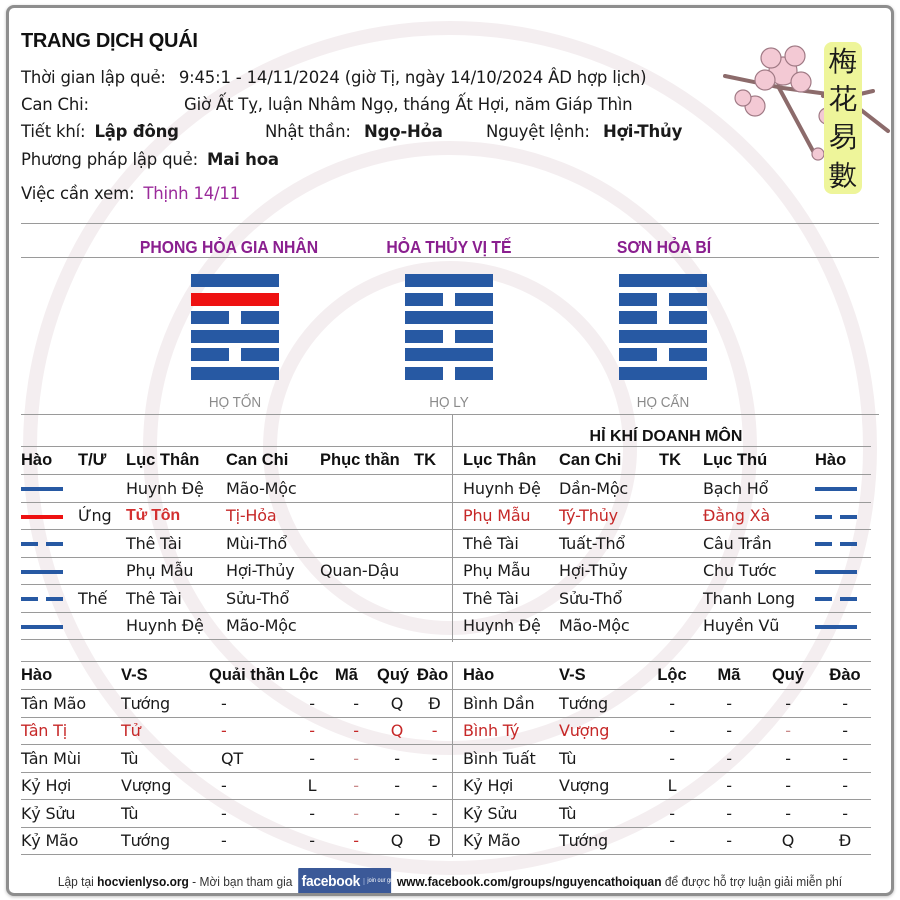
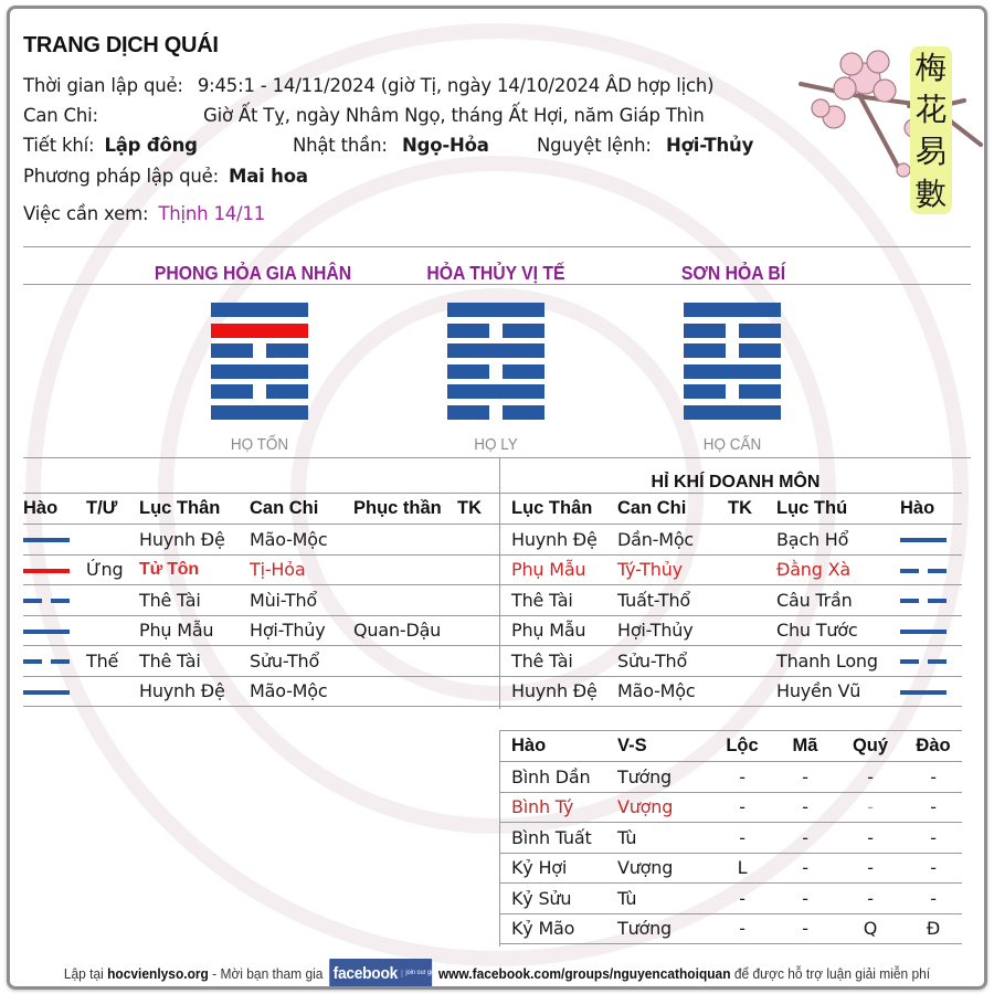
  TRANG DỊCH QUÁI
  Thời gian lập quẻ: 9:45:1 - 14/11/2024 (giờ Tị, ngày 14/10/2024 ÂD hợp lịch)
  Can Chi:
- Giờ Ất Tỵ, luận Nhâm Ngọ, tháng Ất Hợi, năm Giáp Thìn
+ Giờ Ất Tỵ, ngày Nhâm Ngọ, tháng Ất Hợi, năm Giáp Thìn
  Tiết khí: Lập đông
  Nhật thần:
  Ngọ-Hỏa
  Nguyệt lệnh:
  Hợi-Thủy
  Phương pháp lập quẻ: Mai hoa
  Việc cần xem: Thịnh 14/11
  梅
  花
  易
  數
  PHONG HỎA GIA NHÂN
  HỎA THỦY VỊ TẾ
  SƠN HỎA BÍ
  HỌ TỐN
  HỌ LY
  HỌ CẤN
  HỈ KHÍ DOANH MÔN
  Hào	T/Ư	Lục Thân	Can Chi	Phục thần	TK
  		Huynh Đệ	Mão-Mộc
  	Ứng	Tử Tôn	Tị-Hỏa
  		Thê Tài	Mùi-Thổ
  		Phụ Mẫu	Hợi-Thủy	Quan-Dậu
  	Thế	Thê Tài	Sửu-Thổ
  		Huynh Đệ	Mão-Mộc
  Lục Thân	Can Chi	TK	Lục Thú	Hào
  Huynh Đệ	Dần-Mộc		Bạch Hổ
  Phụ Mẫu	Tý-Thủy		Đằng Xà
  Thê Tài	Tuất-Thổ		Câu Trần
  Phụ Mẫu	Hợi-Thủy		Chu Tước
  Thê Tài	Sửu-Thổ		Thanh Long
  Huynh Đệ	Mão-Mộc		Huyền Vũ
- Hào	V-S	Quải thần	Lộc	Mã	Quý	Đào
- Tân Mão	Tướng	-	-	-	Q	Đ
- Tân Tị	Tử	-	-	-	Q	-
- Tân Mùi	Tù	QT	-	-	-	-
- Kỷ Hợi	Vượng	-	L	-	-	-
- Kỷ Sửu	Tù	-	-	-	-	-
- Kỷ Mão	Tướng	-	-	-	Q	Đ
  Hào	V-S	Lộc	Mã	Quý	Đào
  Bình Dần	Tướng	-	-	-	-
  Bình Tý	Vượng	-	-	-	-
  Bình Tuất	Tù	-	-	-	-
  Kỷ Hợi	Vượng	L	-	-	-
  Kỷ Sửu	Tù	-	-	-	-
  Kỷ Mão	Tướng	-	-	Q	Đ
  Lập tại
  hocvienlyso.org
  - Mời bạn tham gia
  facebook
  www.facebook.com/groups/nguyencathoiquan
  để được hỗ trợ luận giải miễn phí
